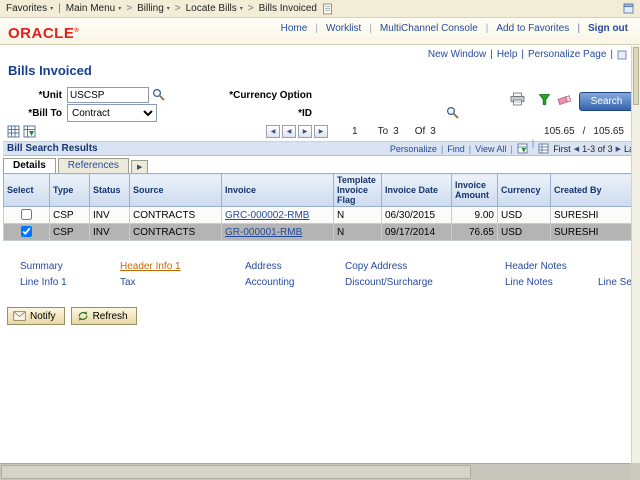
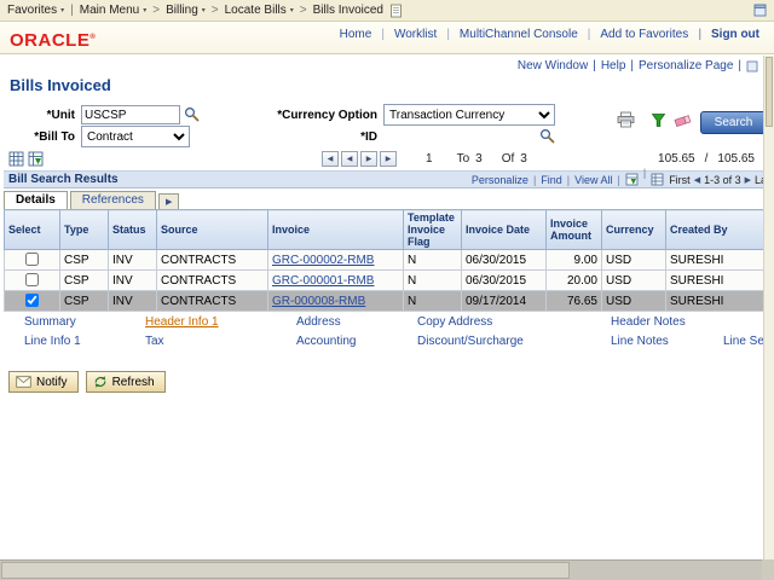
  Favorites
  |
  Main Menu
  >
  Billing
  >
  Locate Bills
  >
  Bills Invoiced
  ORACLE
  Home
  Worklist
  MultiChannel Console
  Add to Favorites
  Sign out
  New Window
  Help
  Personalize Page
  Bills Invoiced
  *Unit
  USCSP
  *Currency Option
+ Transaction Currency
  *Bill To
  Contract
  *ID
  Search
  1
  To
  3
  Of
  3
  105.65
  /
  105.65
  Bill Search Results
  Personalize
  Find
  View All
  First
  1-3 of 3
  Details
  References
  Select	Type	Status	Source	Invoice	Template Invoice Flag	Invoice Date	Invoice Amount	Currency	Created By
  	CSP	INV	CONTRACTS	GRC-000002-RMB	N	06/30/2015	9.00	USD	SURESHI
+ 	CSP	INV	CONTRACTS	GRC-000001-RMB	N	06/30/2015	20.00	USD	SURESHI
- 	CSP	INV	CONTRACTS	GR-000001-RMB	N	09/17/2014	76.65	USD	SURESHI
+ 	CSP	INV	CONTRACTS	GR-000008-RMB	N	09/17/2014	76.65	USD	SURESHI
  Summary
  Header Info 1
  Address
  Copy Address
  Header Notes
  Line Info 1
  Tax
  Accounting
  Discount/Surcharge
  Line Notes
  Notify
  Refresh
